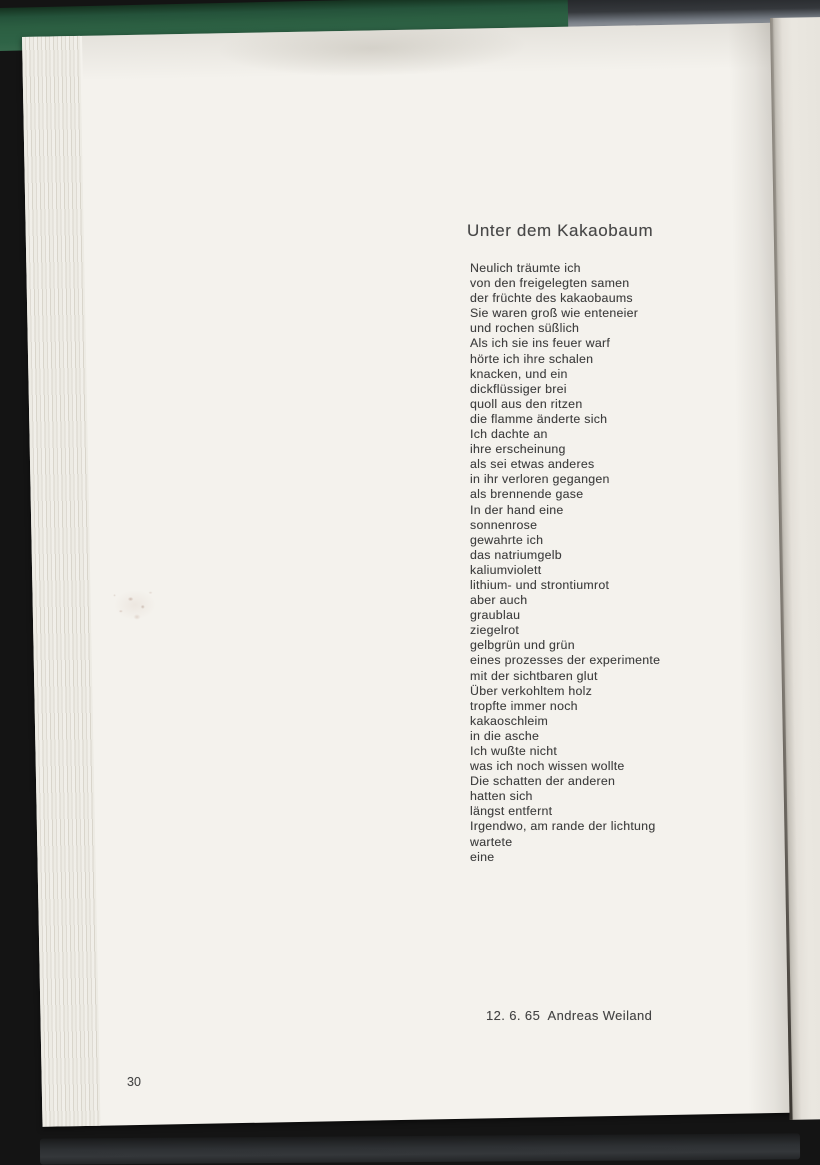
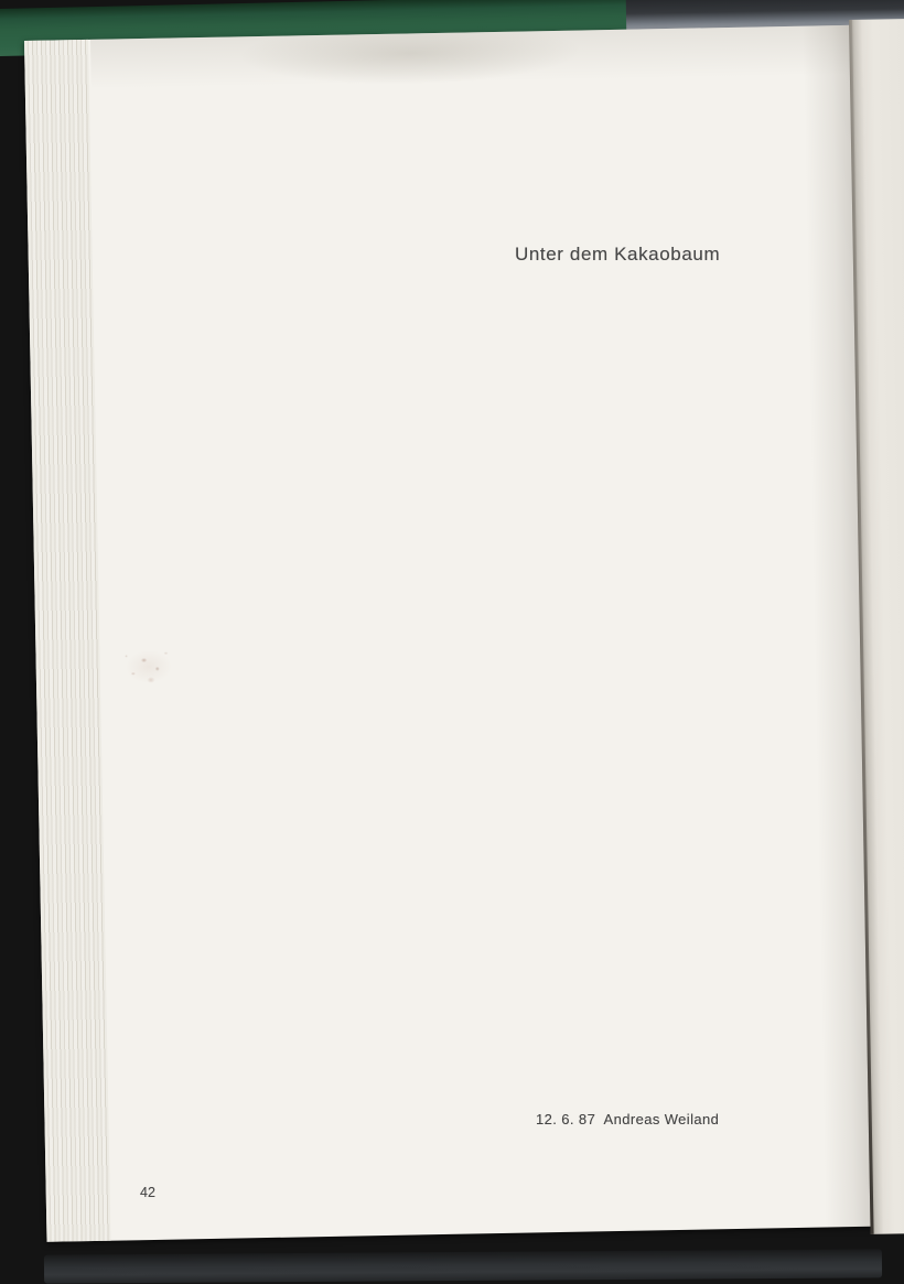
  Unter dem Kakaobaum
- Neulich träumte ich
- von den freigelegten samen
- der früchte des kakaobaums
- Sie waren groß wie enteneier
- und rochen süßlich
- Als ich sie ins feuer warf
- hörte ich ihre schalen
- knacken, und ein
- dickflüssiger brei
- quoll aus den ritzen
- die flamme änderte sich
- Ich dachte an
- ihre erscheinung
- als sei etwas anderes
- in ihr verloren gegangen
- als brennende gase
- In der hand eine
- sonnenrose
- gewahrte ich
- das natriumgelb
- kaliumviolett
- lithium- und strontiumrot
- aber auch
- graublau
- ziegelrot
- gelbgrün und grün
- eines prozesses der experimente
- mit der sichtbaren glut
- Über verkohltem holz
- tropfte immer noch
- kakaoschleim
- in die asche
- Ich wußte nicht
- was ich noch wissen wollte
- Die schatten der anderen
- hatten sich
- längst entfernt
- Irgendwo, am rande der lichtung
- wartete
- eine
- 12. 6. 65 Andreas Weiland
+ 12. 6. 87 Andreas Weiland
- 30
+ 42
